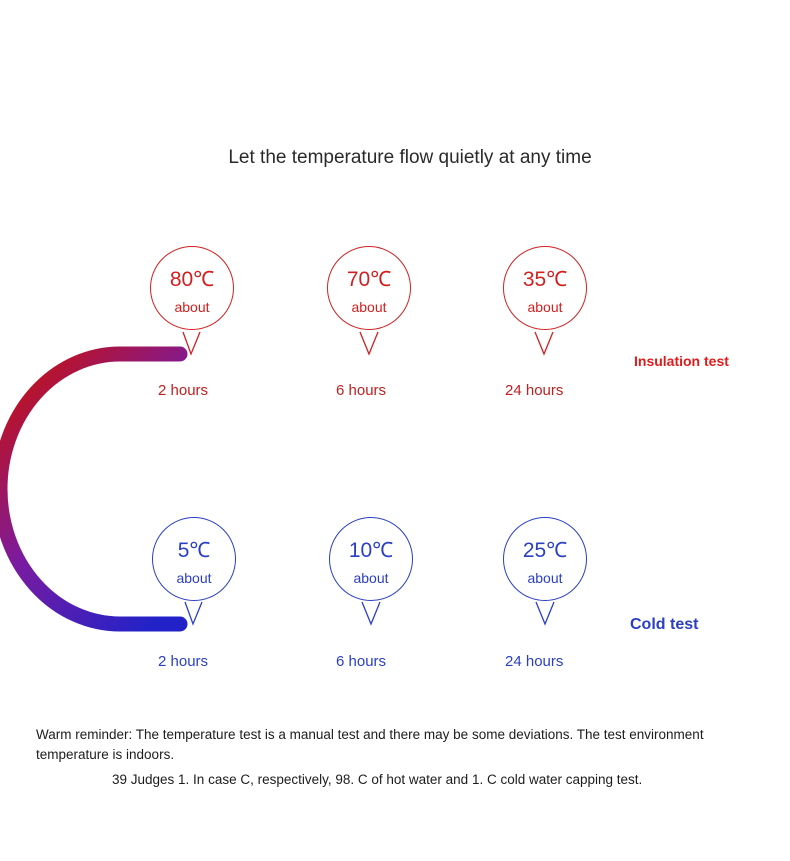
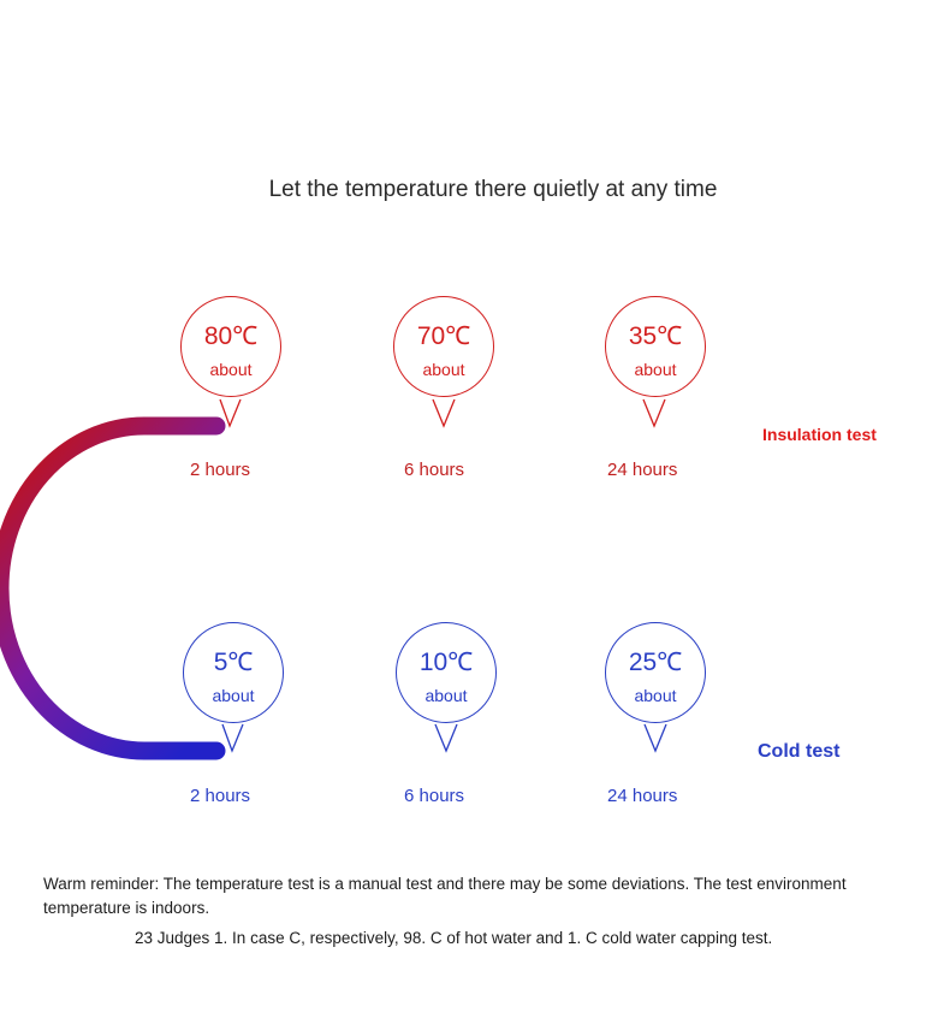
- Let the temperature flow quietly at any time
+ Let the temperature there quietly at any time
  80℃
  about
  70℃
  about
  35℃
  about
  2 hours
  6 hours
  24 hours
  Insulation test
  5℃
  about
  10℃
  about
  25℃
  about
  2 hours
  6 hours
  24 hours
  Cold test
  Warm reminder: The temperature test is a manual test and there may be some deviations. The test environment temperature is indoors.
- 39 Judges 1. In case C, respectively, 98. C of hot water and 1. C cold water capping test.
+ 23 Judges 1. In case C, respectively, 98. C of hot water and 1. C cold water capping test.
